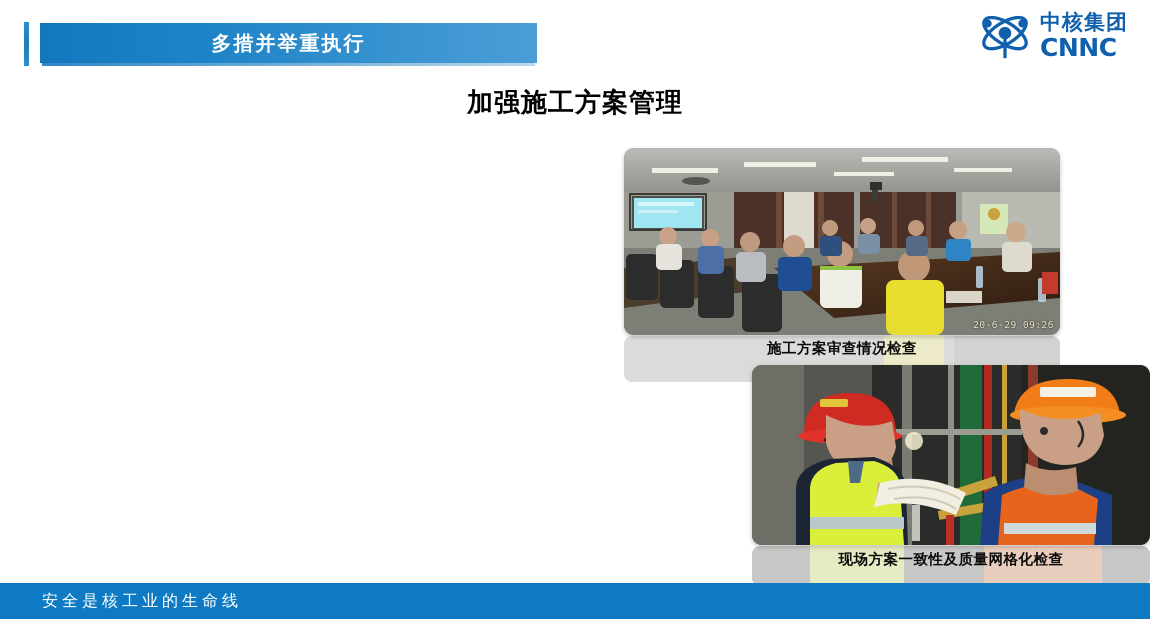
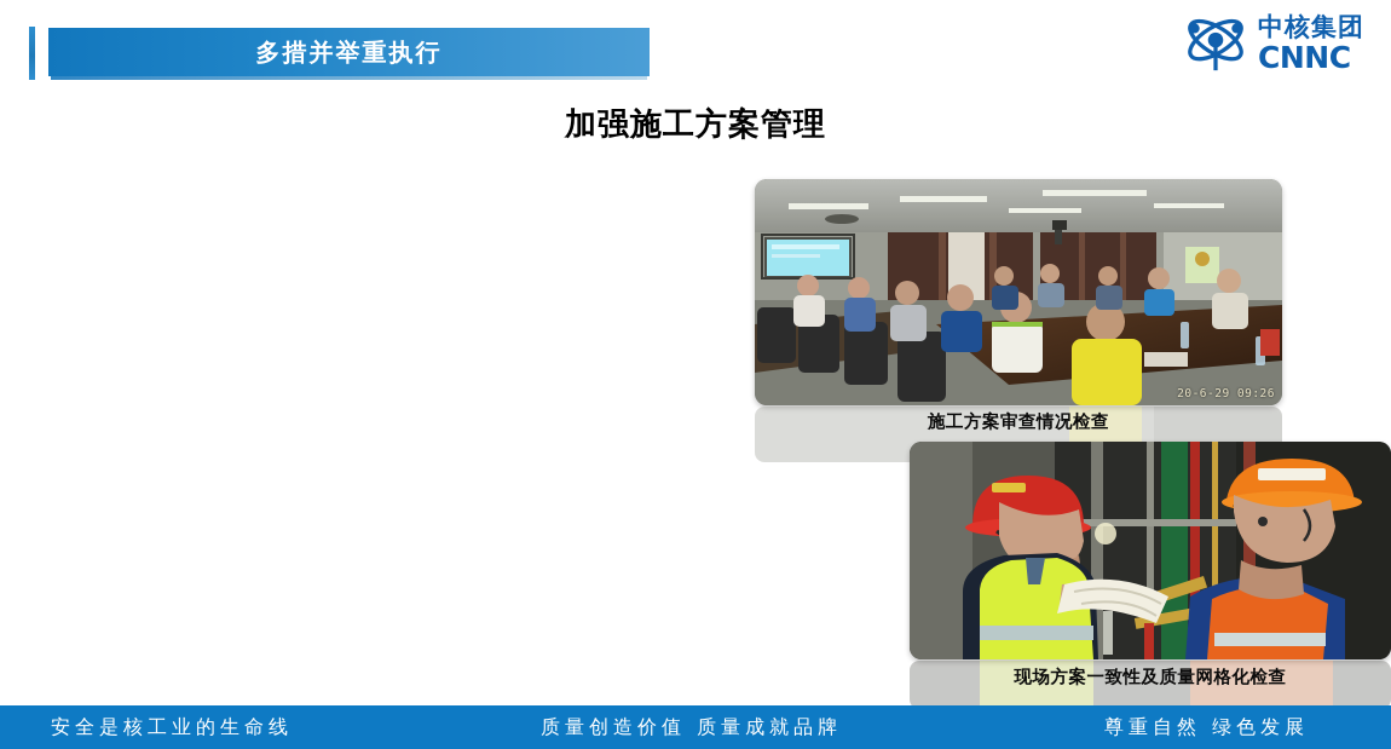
  多措并举重执行
  中核集团
  CNNC
  加强施工方案管理
  20-6-29 09:26
  施工方案审查情况检查
  现场方案一致性及质量网格化检查
  安全是核工业的生命线
+ 质量创造价值 质量成就品牌
+ 尊重自然 绿色发展
